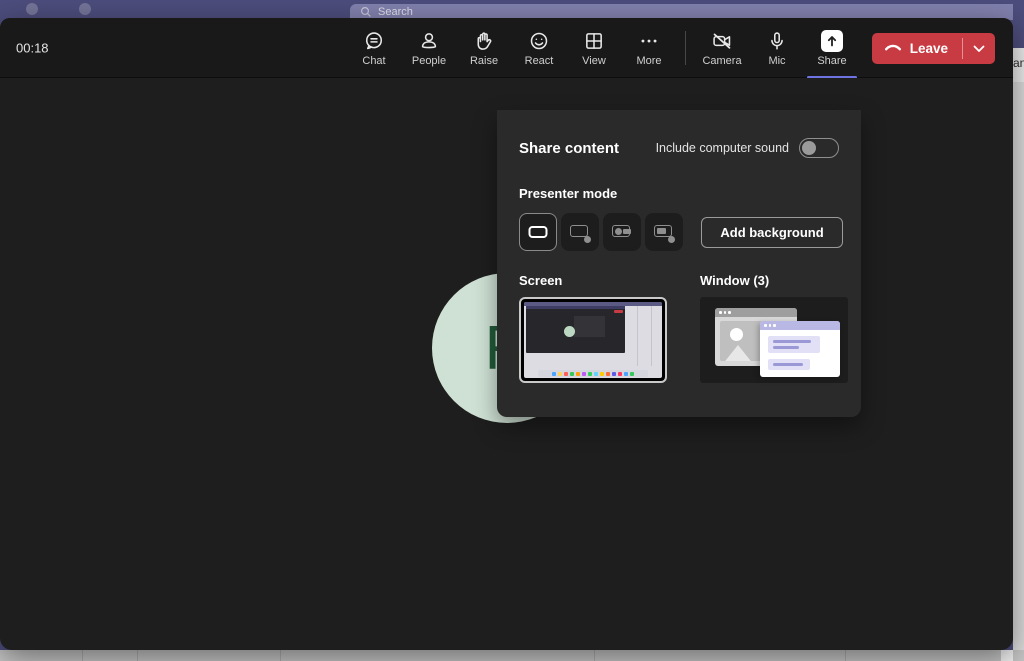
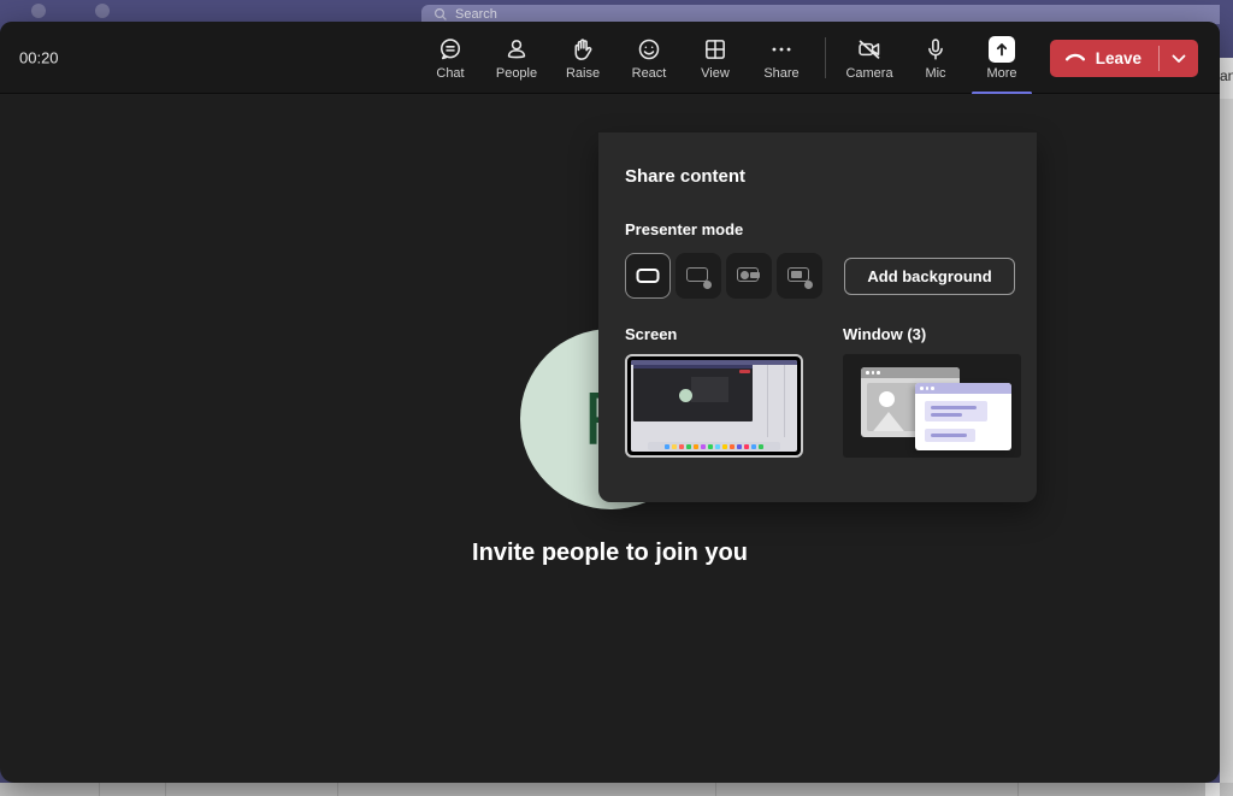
  Search
  an
- 00:18
+ 00:20
  Chat
  People
  Raise
  React
  View
- More
+ Share
  Camera
  Mic
- Share
+ More
  Leave
+ Invite people to join you
  Share content
- Include computer sound
  Presenter mode
  Add background
  Screen
  Window (3)
